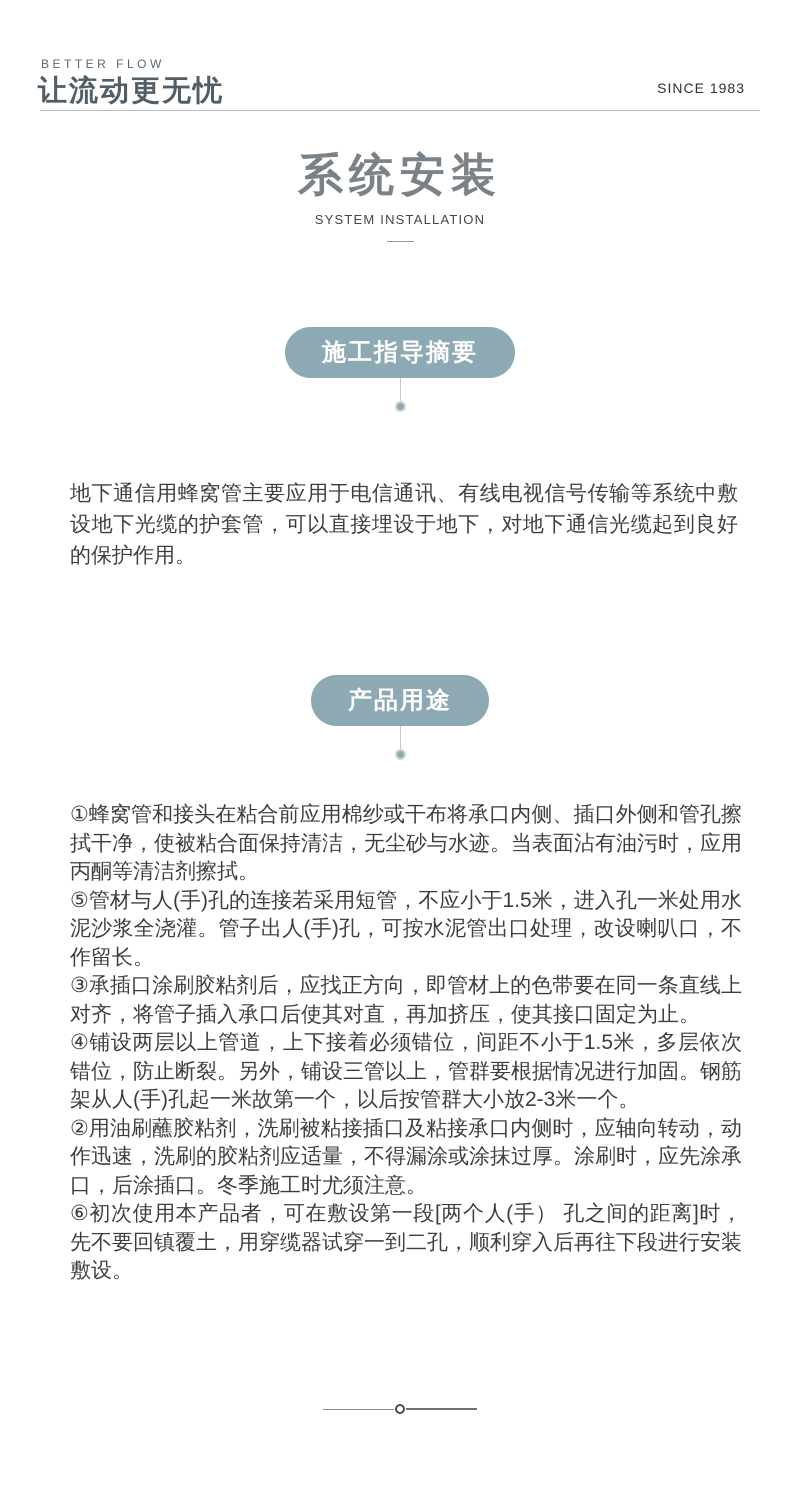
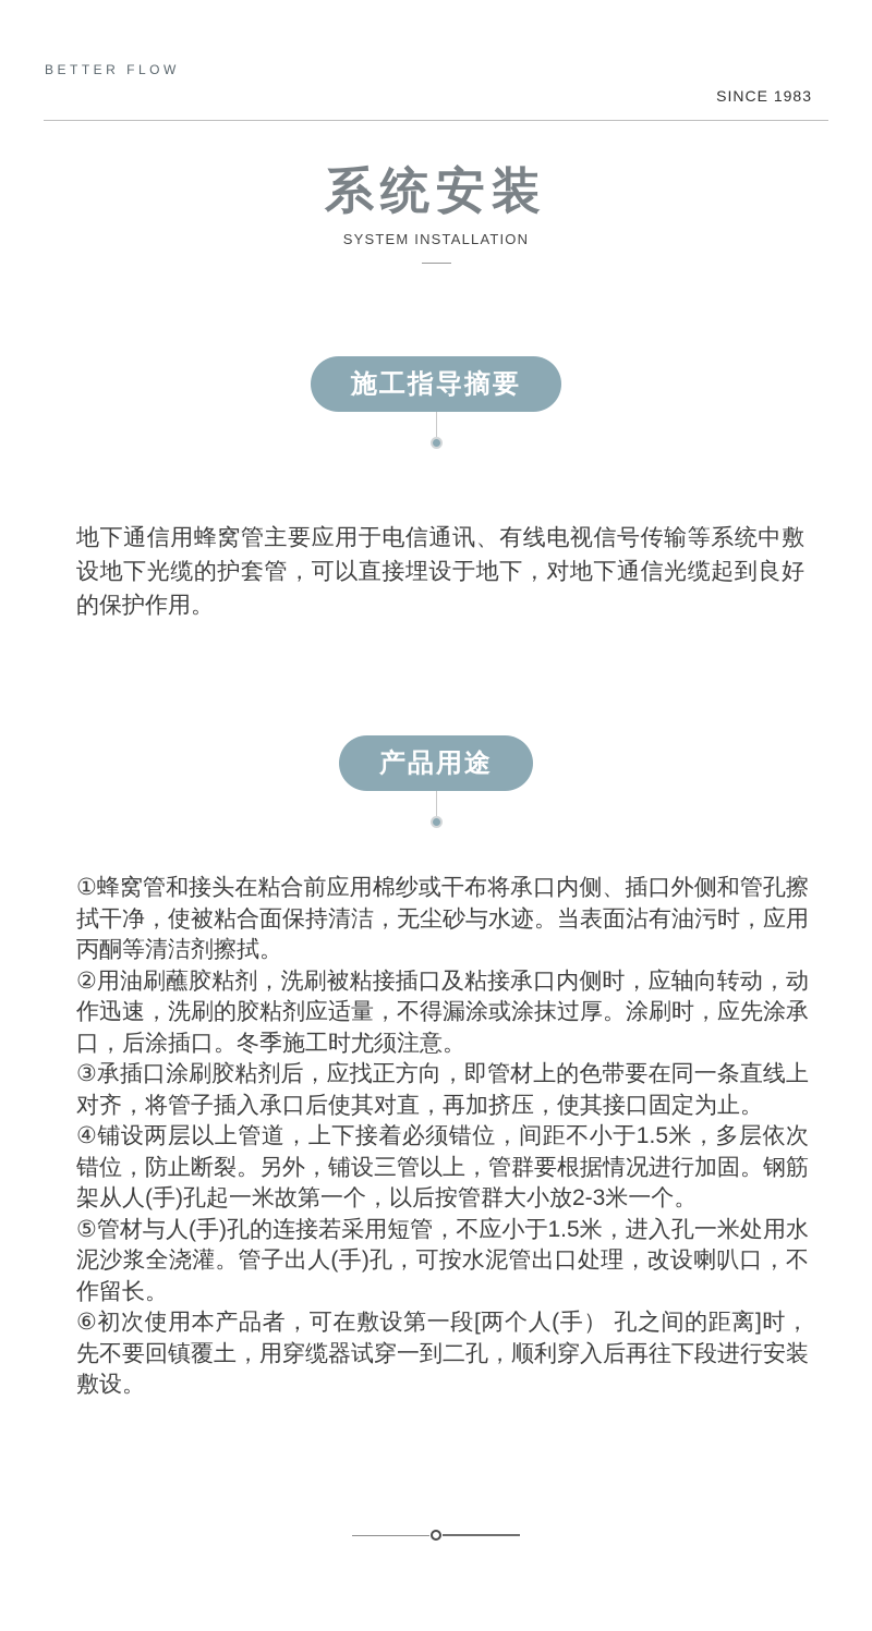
  BETTER FLOW
- 让流动更无忧
  SINCE 1983
  系统安装
  SYSTEM INSTALLATION
  施工指导摘要
  地下通信用蜂窝管主要应用于电信通讯、有线电视信号传输等系统中敷设地下光缆的护套管，可以直接埋设于地下，对地下通信光缆起到良好的保护作用。
  产品用途
  ①蜂窝管和接头在粘合前应用棉纱或干布将承口内侧、插口外侧和管孔擦拭干净，使被粘合面保持清洁，无尘砂与水迹。当表面沾有油污时，应用丙酮等清洁剂擦拭。
- ⑤管材与人(手)孔的连接若采用短管，不应小于1.5米，进入孔一米处用水泥沙浆全浇灌。管子出人(手)孔，可按水泥管出口处理，改设喇叭口，不作留长。
+ ②用油刷蘸胶粘剂，洗刷被粘接插口及粘接承口内侧时，应轴向转动，动作迅速，洗刷的胶粘剂应适量，不得漏涂或涂抹过厚。涂刷时，应先涂承口，后涂插口。冬季施工时尤须注意。
  ③承插口涂刷胶粘剂后，应找正方向，即管材上的色带要在同一条直线上对齐，将管子插入承口后使其对直，再加挤压，使其接口固定为止。
  ④铺设两层以上管道，上下接着必须错位，间距不小于1.5米，多层依次错位，防止断裂。另外，铺设三管以上，管群要根据情况进行加固。钢筋架从人(手)孔起一米故第一个，以后按管群大小放2-3米一个。
- ②用油刷蘸胶粘剂，洗刷被粘接插口及粘接承口内侧时，应轴向转动，动作迅速，洗刷的胶粘剂应适量，不得漏涂或涂抹过厚。涂刷时，应先涂承口，后涂插口。冬季施工时尤须注意。
+ ⑤管材与人(手)孔的连接若采用短管，不应小于1.5米，进入孔一米处用水泥沙浆全浇灌。管子出人(手)孔，可按水泥管出口处理，改设喇叭口，不作留长。
  ⑥初次使用本产品者，可在敷设第一段[两个人(手） 孔之间的距离]时，先不要回镇覆土，用穿缆器试穿一到二孔，顺利穿入后再往下段进行安装敷设。
